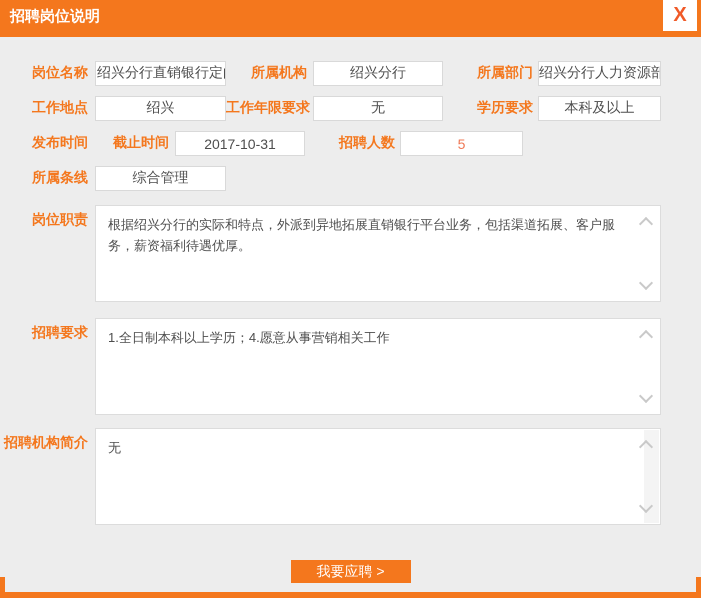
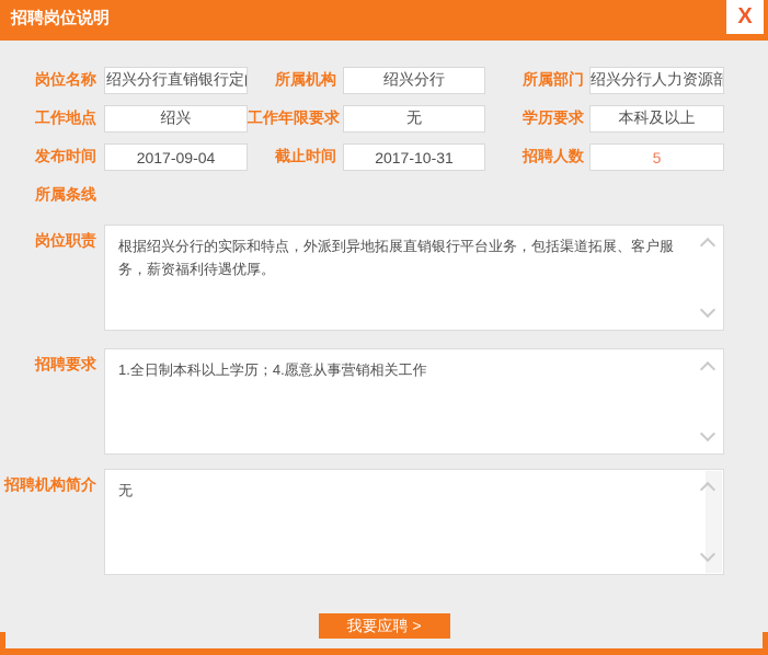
  招聘岗位说明
  X
  岗位名称
  绍兴分行直销银行定
  所属机构
  绍兴分行
  所属部门
  绍兴分行人力资源部
  工作地点
  绍兴
  工作年限要求
  无
  学历要求
  本科及以上
  发布时间
+ 2017-09-04
  截止时间
  2017-10-31
  招聘人数
  5
  所属条线
- 综合管理
  岗位职责
  根据绍兴分行的实际和特点，外派到异地拓展直销银行平台业务，包括渠道拓展、客户服务，薪资福利待遇优厚。
  招聘要求
  1.全日制本科以上学历；4.愿意从事营销相关工作
  招聘机构简介
  无
  我要应聘 >
